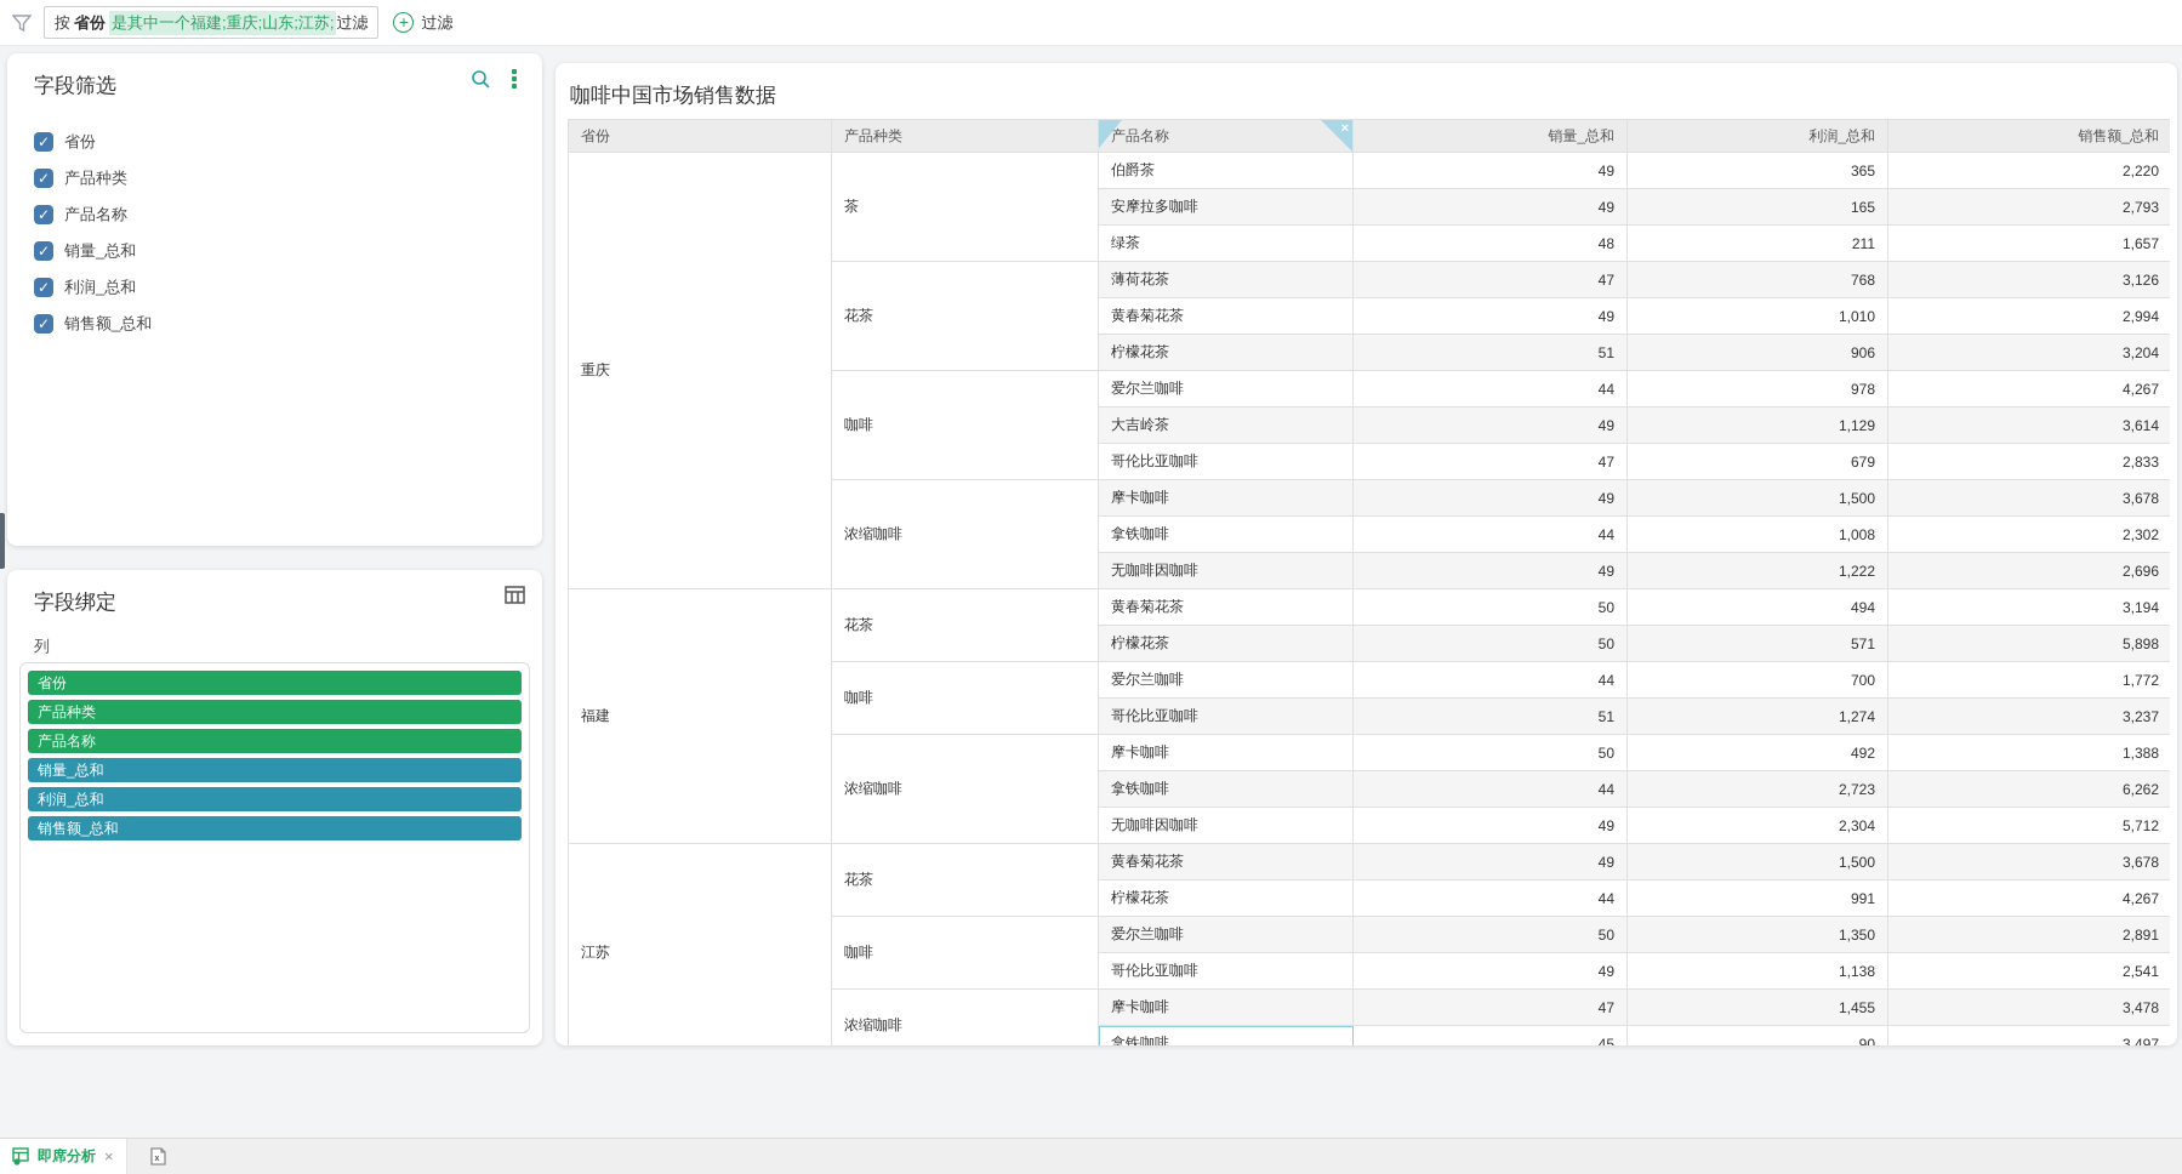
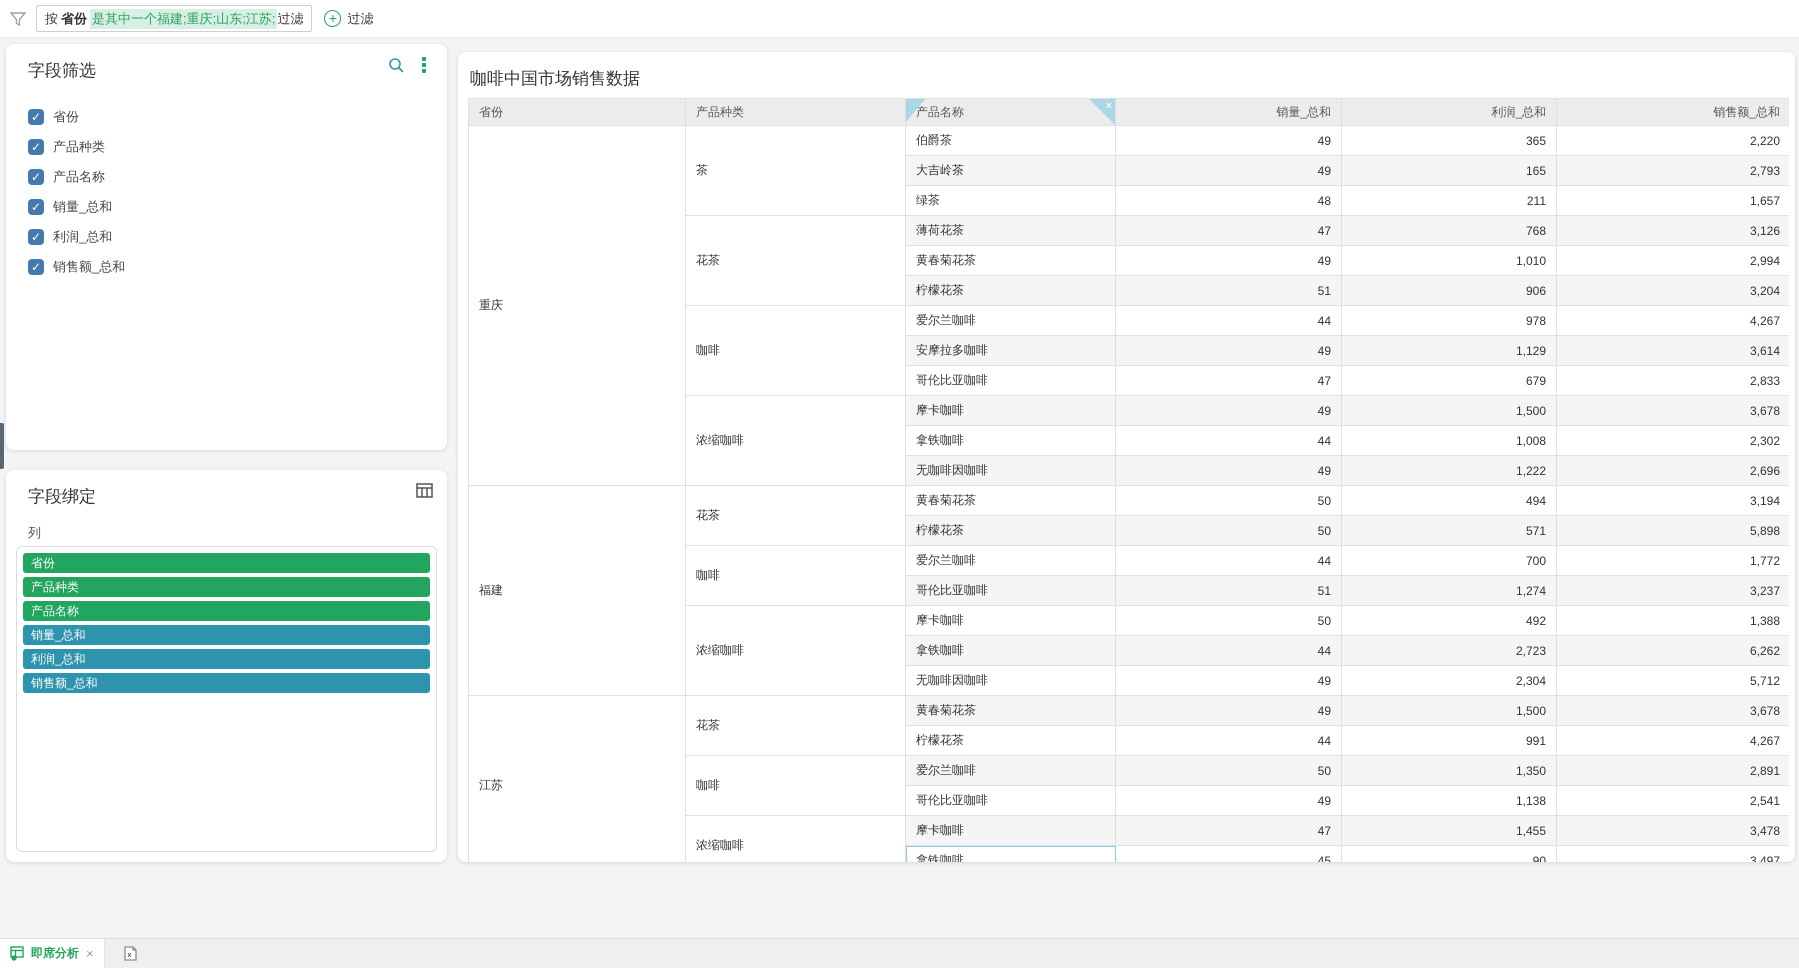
  按
  省份
  是其中一个福建;重庆;山东;江苏;
  过滤
  +
  过滤
  字段筛选
  ✓
  省份
  ✓
  产品种类
  ✓
  产品名称
  ✓
  销量_总和
  ✓
  利润_总和
  ✓
  销售额_总和
  字段绑定
  列
  省份
  产品种类
  产品名称
  销量_总和
  利润_总和
  销售额_总和
  咖啡中国市场销售数据
  省份	产品种类	产品名称 ×	销量_总和	利润_总和	销售额_总和
  重庆	茶	伯爵茶	49	365	2,220
- 安摩拉多咖啡	49	165	2,793
+ 大吉岭茶	49	165	2,793
  绿茶	48	211	1,657
  花茶	薄荷花茶	47	768	3,126
  黄春菊花茶	49	1,010	2,994
  柠檬花茶	51	906	3,204
  咖啡	爱尔兰咖啡	44	978	4,267
- 大吉岭茶	49	1,129	3,614
+ 安摩拉多咖啡	49	1,129	3,614
  哥伦比亚咖啡	47	679	2,833
  浓缩咖啡	摩卡咖啡	49	1,500	3,678
  拿铁咖啡	44	1,008	2,302
  无咖啡因咖啡	49	1,222	2,696
  福建	花茶	黄春菊花茶	50	494	3,194
  柠檬花茶	50	571	5,898
  咖啡	爱尔兰咖啡	44	700	1,772
  哥伦比亚咖啡	51	1,274	3,237
  浓缩咖啡	摩卡咖啡	50	492	1,388
  拿铁咖啡	44	2,723	6,262
  无咖啡因咖啡	49	2,304	5,712
  江苏	花茶	黄春菊花茶	49	1,500	3,678
  柠檬花茶	44	991	4,267
  咖啡	爱尔兰咖啡	50	1,350	2,891
  哥伦比亚咖啡	49	1,138	2,541
  浓缩咖啡	摩卡咖啡	47	1,455	3,478
  拿铁咖啡	45	90	3,497
  即席分析
  ×
